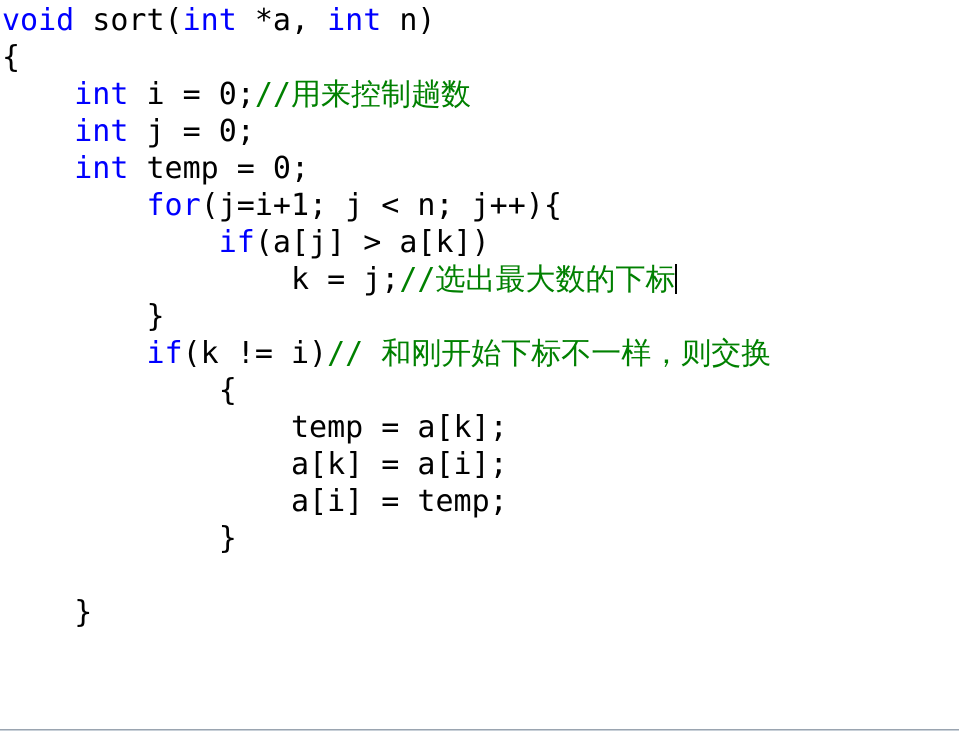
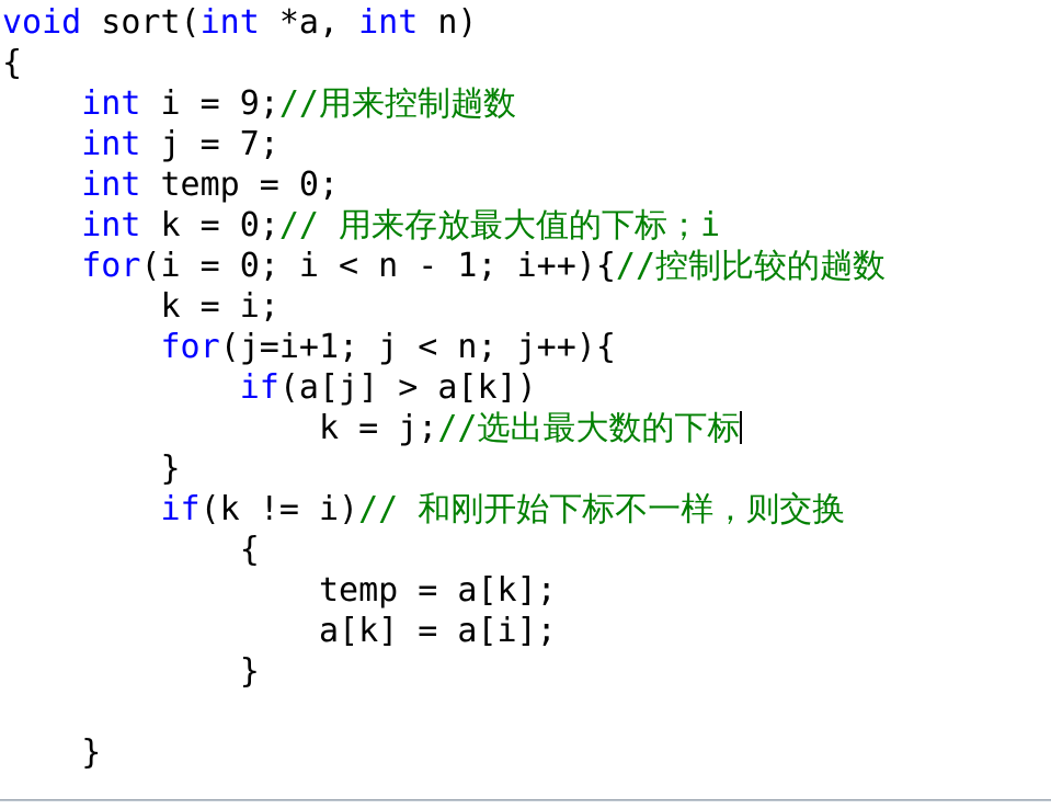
  void sort(int *a, int n)
  {
- int i = 0;//用来控制趟数
+ int i = 9;//用来控制趟数
- int j = 0;
+ int j = 7;
  int temp = 0;
+ int k = 0;// 用来存放最大值的下标；i
+ for(i = 0; i < n - 1; i++){//控制比较的趟数
+ k = i;
  for(j=i+1; j < n; j++){
  if(a[j] > a[k])
  k = j;//选出最大数的下标
  }
  if(k != i)// 和刚开始下标不一样，则交换
  {
  temp = a[k];
  a[k] = a[i];
- a[i] = temp;
  }
  }
